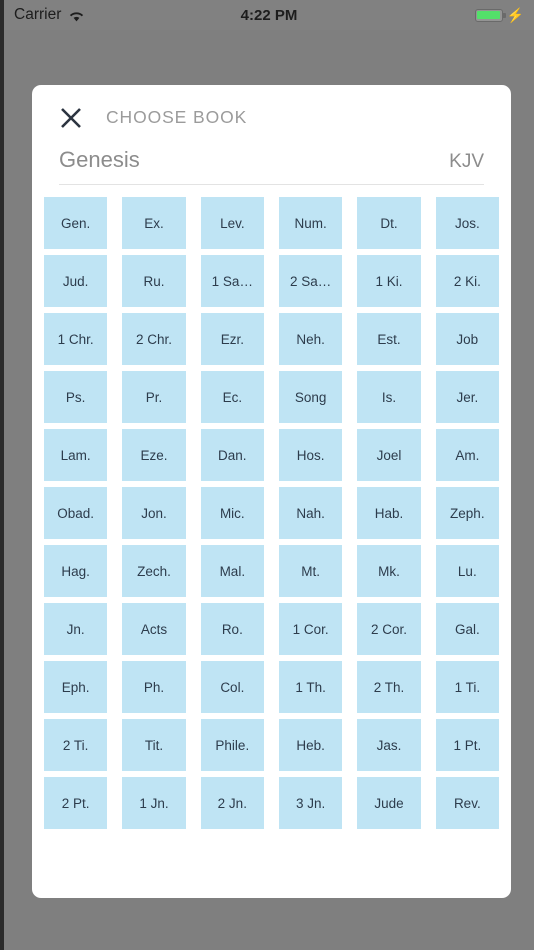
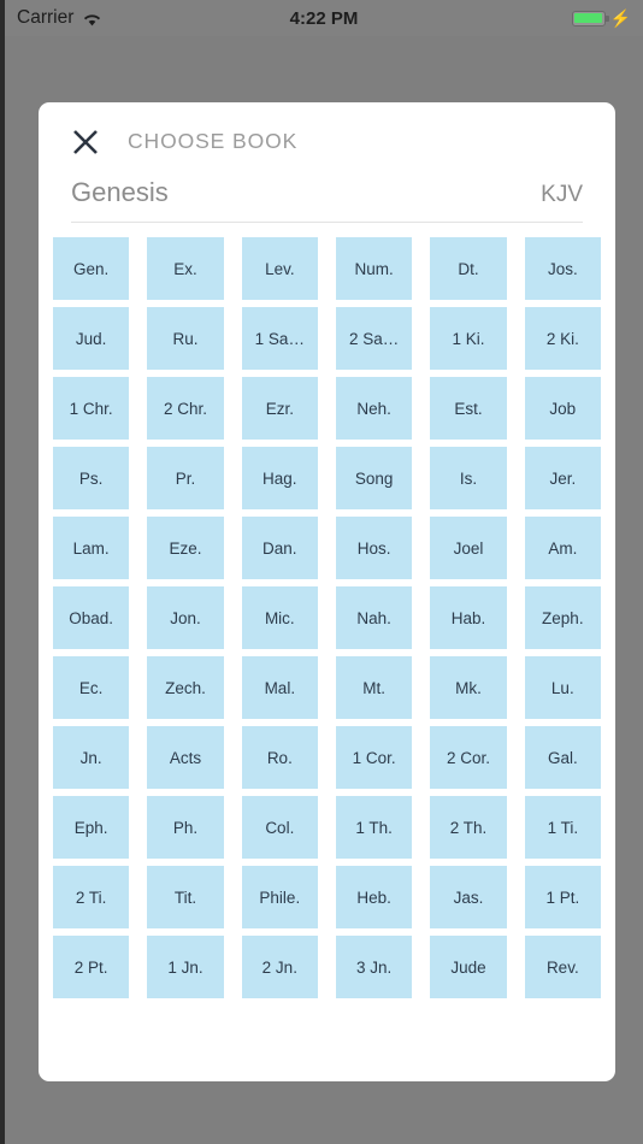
  Carrier
  4:22 PM
  ⚡
  CHOOSE BOOK
  Genesis
  KJV
  Gen.
  Ex.
  Lev.
  Num.
  Dt.
  Jos.
  Jud.
  Ru.
  1 Sa…
  2 Sa…
  1 Ki.
  2 Ki.
  1 Chr.
  2 Chr.
  Ezr.
  Neh.
  Est.
  Job
  Ps.
  Pr.
- Ec.
+ Hag.
  Song
  Is.
  Jer.
  Lam.
  Eze.
  Dan.
  Hos.
  Joel
  Am.
  Obad.
  Jon.
  Mic.
  Nah.
  Hab.
  Zeph.
- Hag.
+ Ec.
  Zech.
  Mal.
  Mt.
  Mk.
  Lu.
  Jn.
  Acts
  Ro.
  1 Cor.
  2 Cor.
  Gal.
  Eph.
  Ph.
  Col.
  1 Th.
  2 Th.
  1 Ti.
  2 Ti.
  Tit.
  Phile.
  Heb.
  Jas.
  1 Pt.
  2 Pt.
  1 Jn.
  2 Jn.
  3 Jn.
  Jude
  Rev.
